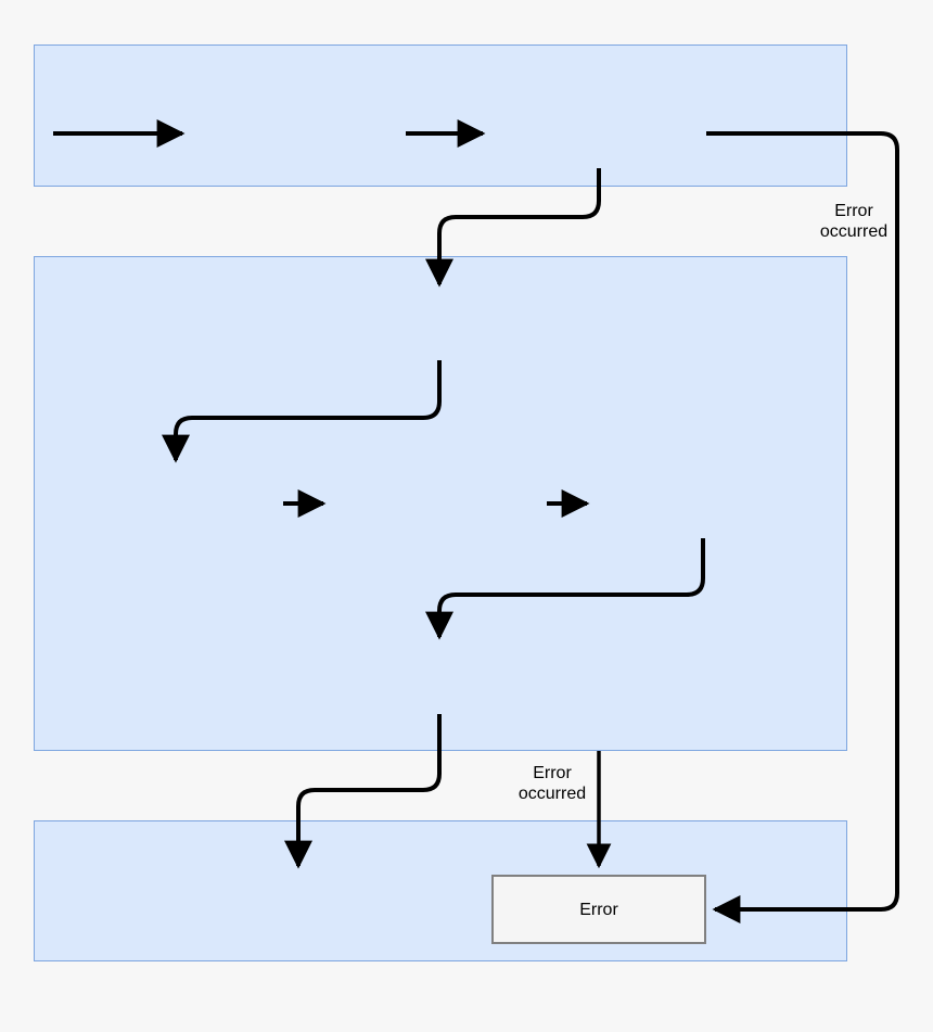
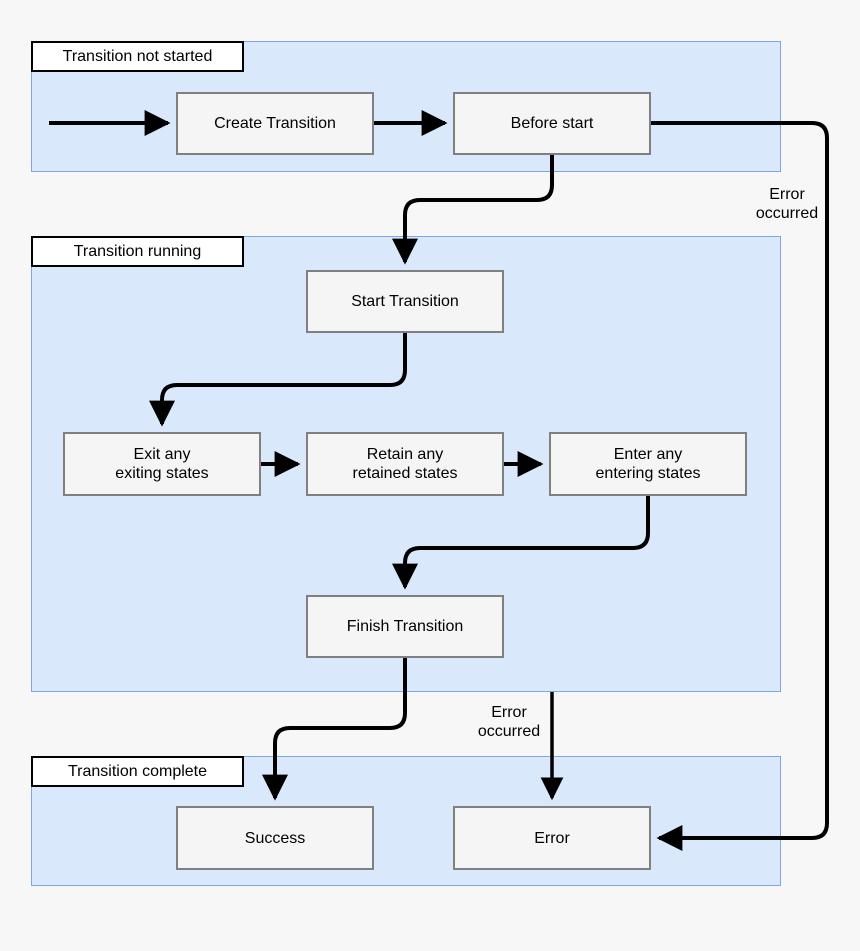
+ Transition not started
+ Transition running
+ Transition complete
+ Create Transition
+ Before start
+ Start Transition
+ Exit any
+ exiting states
+ Retain any
+ retained states
+ Enter any
+ entering states
+ Finish Transition
+ Success
  Error
  Error
  occurred
  Error
  occurred
